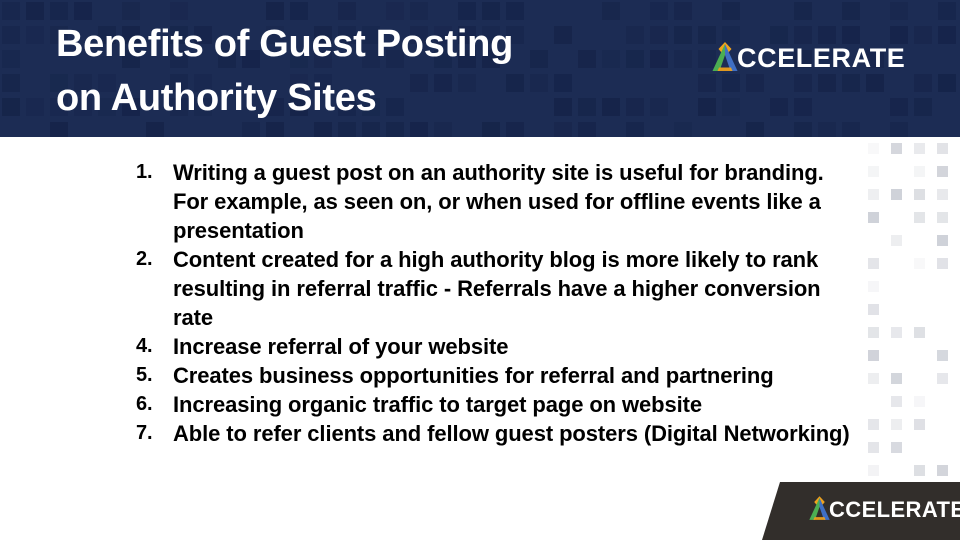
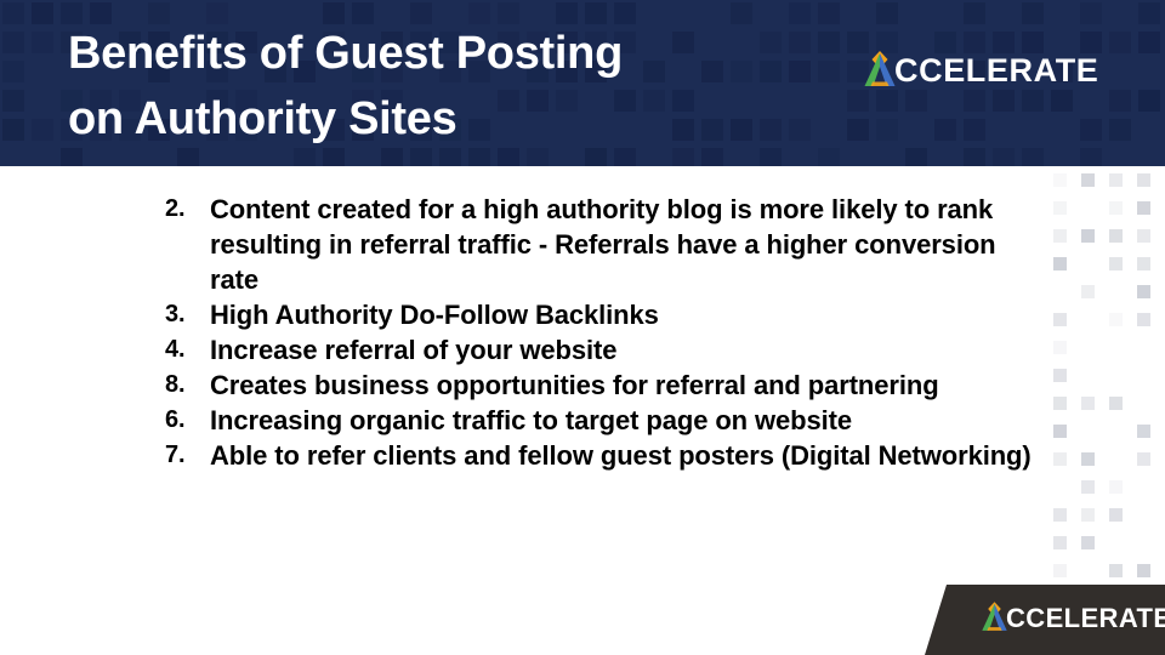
  Benefits of Guest Posting
  on Authority Sites
  CCELERATE
- 1.
- Writing a guest post on an authority site is useful for branding. For example, as seen on, or when used for offline events like a presentation
  2.
  Content created for a high authority blog is more likely to rank resulting in referral traffic - Referrals have a higher conversion rate
+ 3.
+ High Authority Do-Follow Backlinks
  4.
  Increase referral of your website
- 5.
+ 8.
  Creates business opportunities for referral and partnering
  6.
  Increasing organic traffic to target page on website
  7.
  Able to refer clients and fellow guest posters (Digital Networking)
  CCELERATE
